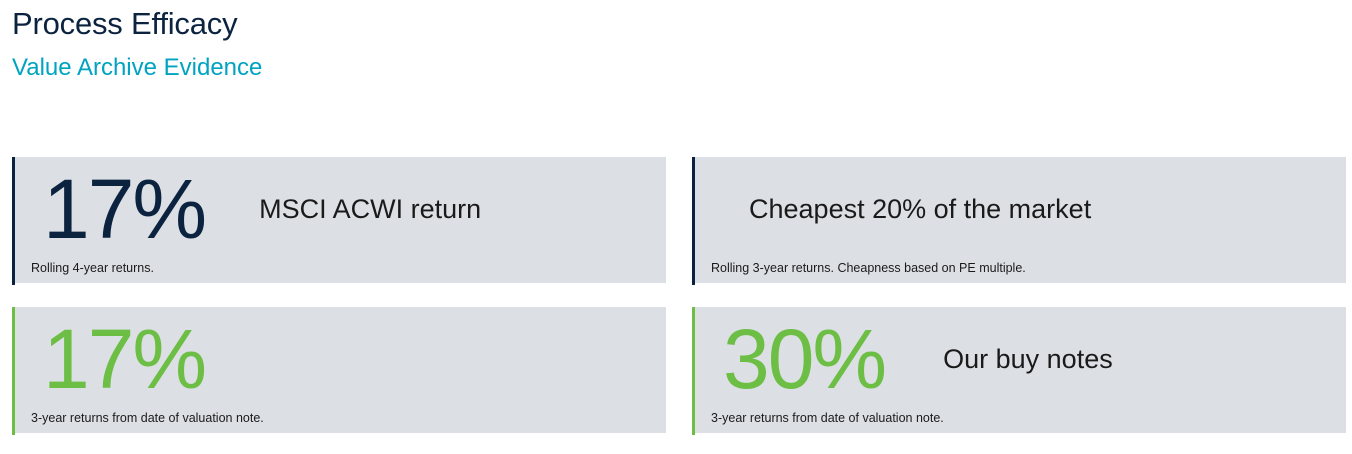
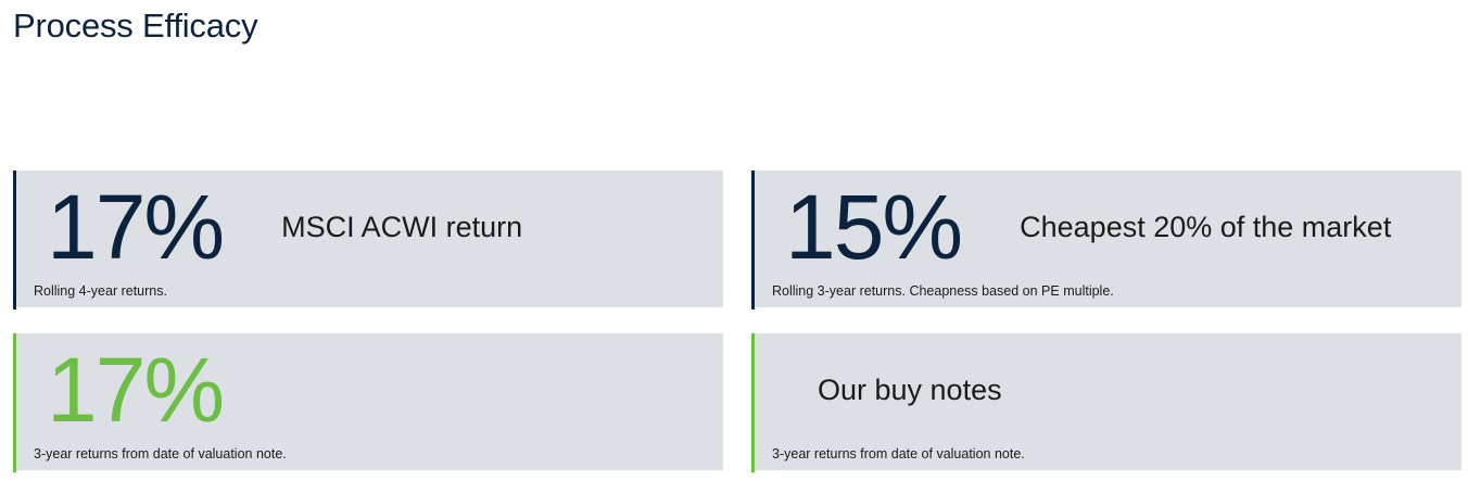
  Process Efficacy
- Value Archive Evidence
  17%
  MSCI ACWI return
  Rolling 4-year returns.
+ 15%
  Cheapest 20% of the market
  Rolling 3-year returns. Cheapness based on PE multiple.
  17%
  3-year returns from date of valuation note.
- 30%
  Our buy notes
  3-year returns from date of valuation note.
